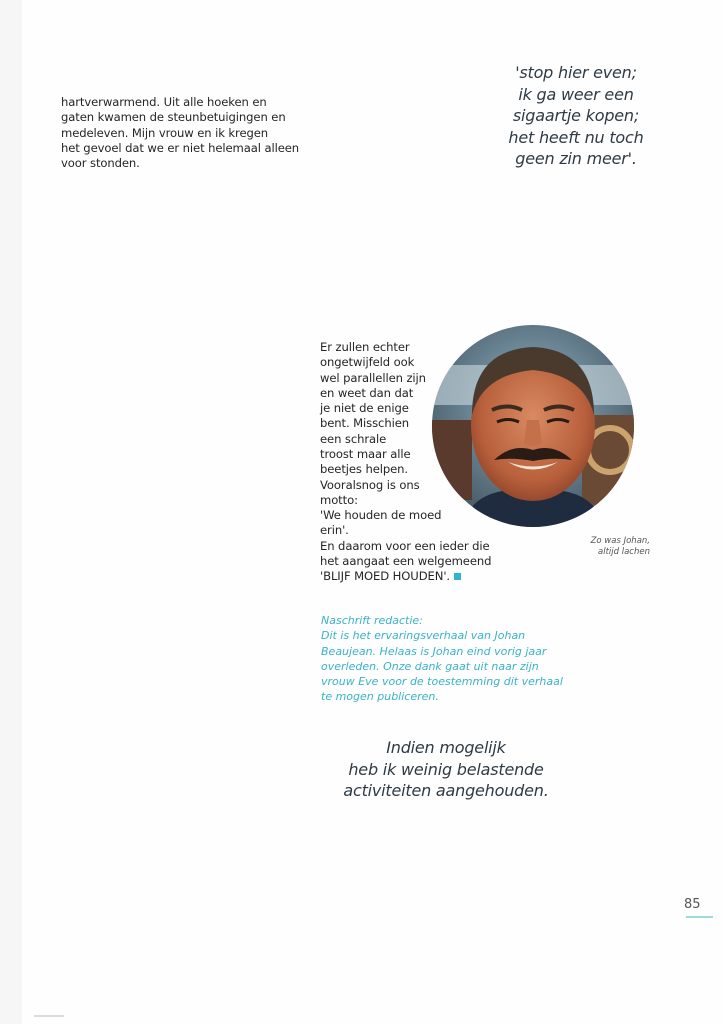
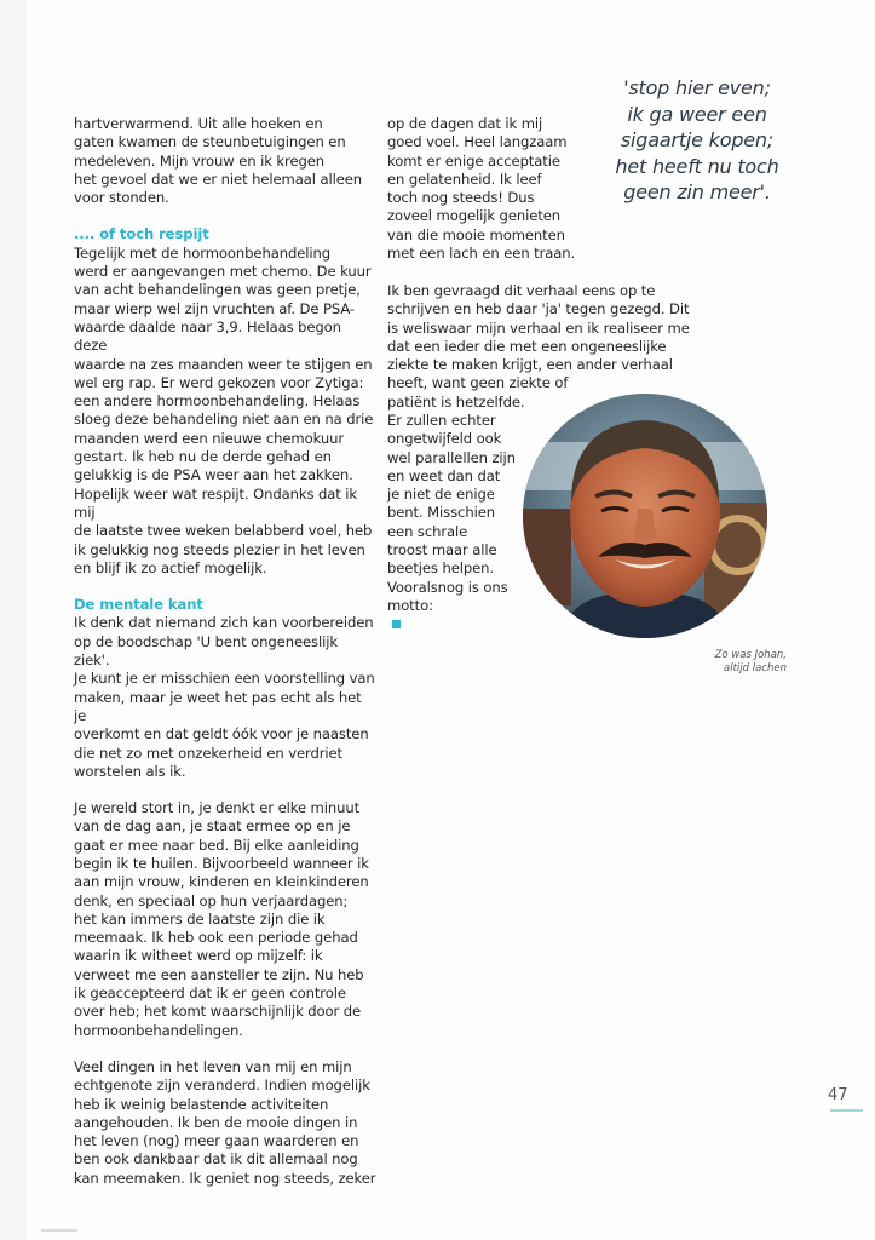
  hartverwarmend. Uit alle hoeken en
  gaten kwamen de steunbetuigingen en
  medeleven. Mijn vrouw en ik kregen
  het gevoel dat we er niet helemaal alleen
  voor stonden.
+ .... of toch respijt
+ Tegelijk met de hormoonbehandeling
+ werd er aangevangen met chemo. De kuur
+ van acht behandelingen was geen pretje,
+ maar wierp wel zijn vruchten af. De PSA-
+ waarde daalde naar 3,9. Helaas begon deze
+ waarde na zes maanden weer te stijgen en
+ wel erg rap. Er werd gekozen voor Zytiga:
+ een andere hormoonbehandeling. Helaas
+ sloeg deze behandeling niet aan en na drie
+ maanden werd een nieuwe chemokuur
+ gestart. Ik heb nu de derde gehad en
+ gelukkig is de PSA weer aan het zakken.
+ Hopelijk weer wat respijt. Ondanks dat ik mij
+ de laatste twee weken belabberd voel, heb
+ ik gelukkig nog steeds plezier in het leven
+ en blijf ik zo actief mogelijk.
+ De mentale kant
+ Ik denk dat niemand zich kan voorbereiden
+ op de boodschap 'U bent ongeneeslijk ziek'.
+ Je kunt je er misschien een voorstelling van
+ maken, maar je weet het pas echt als het je
+ overkomt en dat geldt óók voor je naasten
+ die net zo met onzekerheid en verdriet
+ worstelen als ik.
+ Je wereld stort in, je denkt er elke minuut
+ van de dag aan, je staat ermee op en je
+ gaat er mee naar bed. Bij elke aanleiding
+ begin ik te huilen. Bijvoorbeeld wanneer ik
+ aan mijn vrouw, kinderen en kleinkinderen
+ denk, en speciaal op hun verjaardagen;
+ het kan immers de laatste zijn die ik
+ meemaak. Ik heb ook een periode gehad
+ waarin ik witheet werd op mijzelf: ik
+ verweet me een aansteller te zijn. Nu heb
+ ik geaccepteerd dat ik er geen controle
+ over heb; het komt waarschijnlijk door de
+ hormoonbehandelingen.
+ Veel dingen in het leven van mij en mijn
+ echtgenote zijn veranderd. Indien mogelijk
+ heb ik weinig belastende activiteiten
+ aangehouden. Ik ben de mooie dingen in
+ het leven (nog) meer gaan waarderen en
+ ben ook dankbaar dat ik dit allemaal nog
+ kan meemaken. Ik geniet nog steeds, zeker
+ op de dagen dat ik mij
+ goed voel. Heel langzaam
+ komt er enige acceptatie
+ en gelatenheid. Ik leef
+ toch nog steeds! Dus
+ zoveel mogelijk genieten
+ van die mooie momenten
+ met een lach en een traan.
+ Ik ben gevraagd dit verhaal eens op te
+ schrijven en heb daar 'ja' tegen gezegd. Dit
+ is weliswaar mijn verhaal en ik realiseer me
+ dat een ieder die met een ongeneeslijke
+ ziekte te maken krijgt, een ander verhaal
+ heeft, want geen ziekte of
+ patiënt is hetzelfde.
  Er zullen echter
  ongetwijfeld ook
  wel parallellen zijn
  en weet dan dat
  je niet de enige
  bent. Misschien
  een schrale
  troost maar alle
  beetjes helpen.
  Vooralsnog is ons
  motto:
- 'We houden de moed
- erin'.
- En daarom voor een ieder die
- het aangaat een welgemeend
- 'BLIJF MOED HOUDEN'.
  'stop hier even;
  ik ga weer een
  sigaartje kopen;
  het heeft nu toch
  geen zin meer'.
- Indien mogelijk
- heb ik weinig belastende
- activiteiten aangehouden.
  Zo was Johan,
  altijd lachen
- Naschrift redactie:
- Dit is het ervaringsverhaal van Johan
- Beaujean. Helaas is Johan eind vorig jaar
- overleden. Onze dank gaat uit naar zijn
- vrouw Eve voor de toestemming dit verhaal
- te mogen publiceren.
- 85
+ 47
